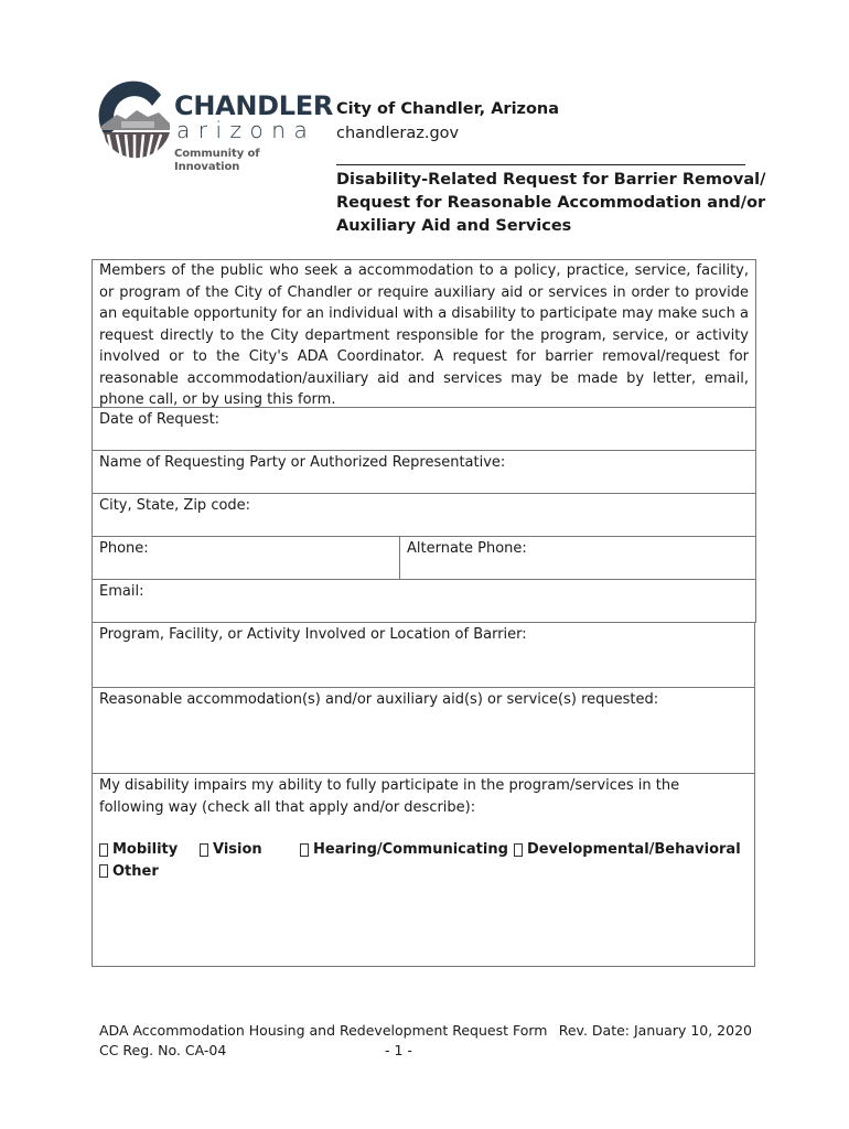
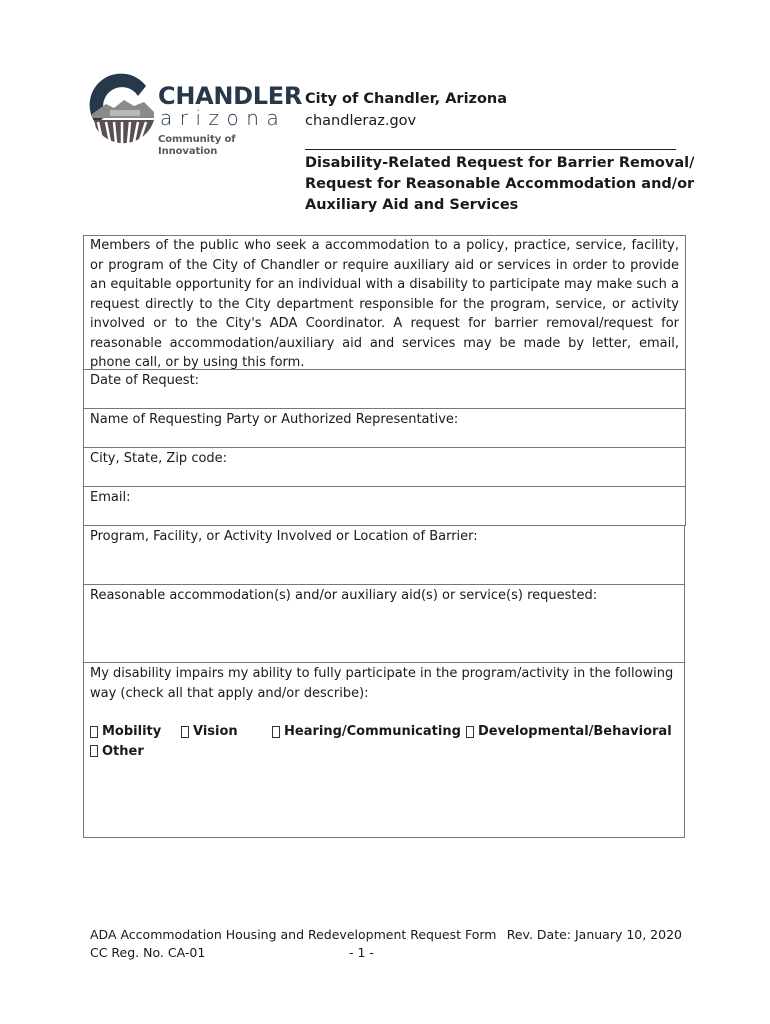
  CHANDLER
  arizona
  Community of Innovation
  City of Chandler, Arizona
  chandleraz.gov
  Disability-Related Request for Barrier Removal/ Request for Reasonable Accommodation and/or Auxiliary Aid and Services
  Members of the public who seek a accommodation to a policy, practice, service, facility, or program of the City of Chandler or require auxiliary aid or services in order to provide an equitable opportunity for an individual with a disability to participate may make such a request directly to the City department responsible for the program, service, or activity involved or to the City's ADA Coordinator. A request for barrier removal/request for reasonable accommodation/auxiliary aid and services may be made by letter, email, phone call, or by using this form.
  Date of Request:
  Name of Requesting Party or Authorized Representative:
  City, State, Zip code:
- Phone:
- Alternate Phone:
  Email:
  Program, Facility, or Activity Involved or Location of Barrier:
  Reasonable accommodation(s) and/or auxiliary aid(s) or service(s) requested:
- My disability impairs my ability to fully participate in the program/services in the following way (check all that apply and/or describe):
+ My disability impairs my ability to fully participate in the program/activity in the following way (check all that apply and/or describe):
  Mobility
  Vision
  Hearing/Communicating
  Developmental/Behavioral
  Other
  ADA Accommodation Housing and Redevelopment Request Form
  Rev. Date: January 10, 2020
- CC Reg. No. CA-04
+ CC Reg. No. CA-01
  - 1 -
